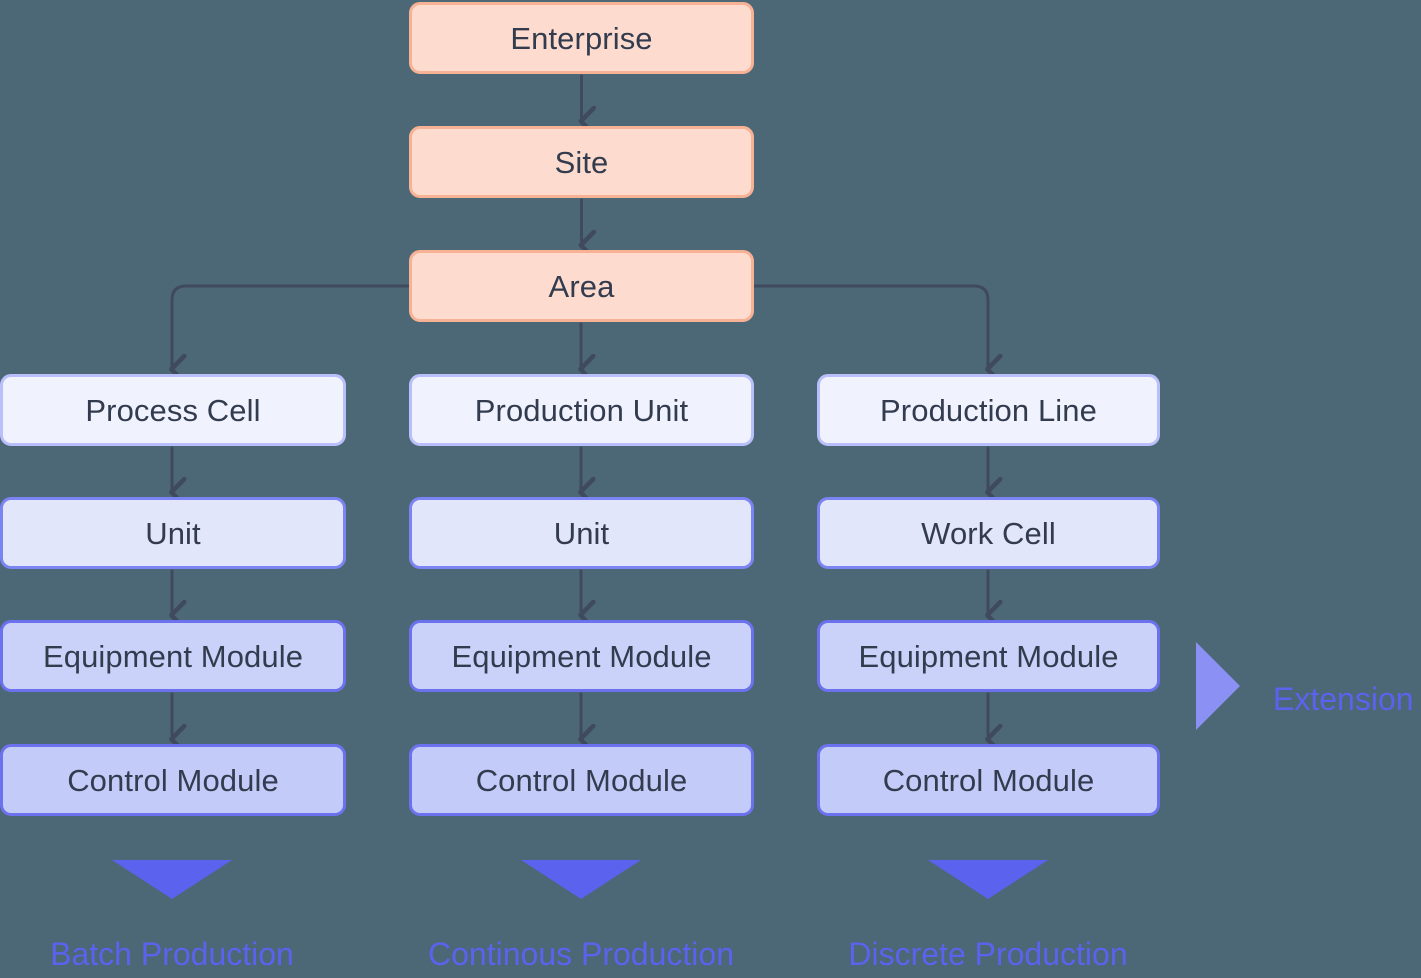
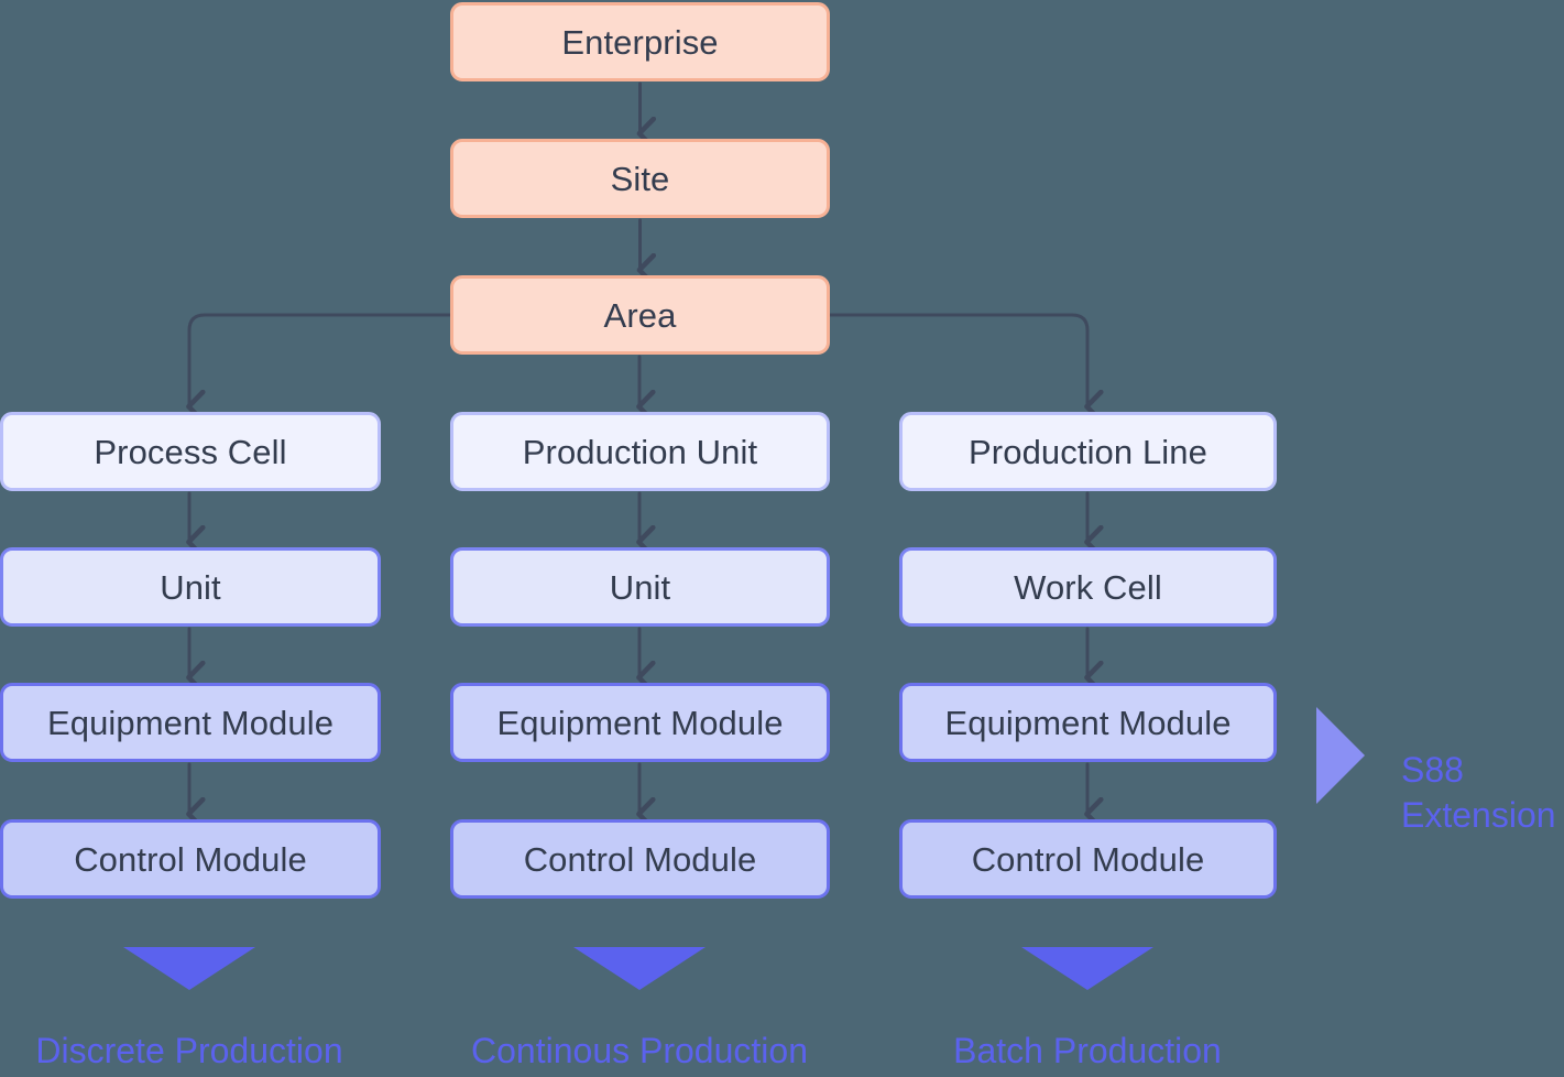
  Enterprise
  Site
  Area
  Process Cell
  Unit
  Equipment Module
  Control Module
  Production Unit
  Unit
  Equipment Module
  Control Module
  Production Line
  Work Cell
  Equipment Module
  Control Module
- Batch Production
+ Discrete Production
  Continous Production
- Discrete Production
+ Batch Production
+ S88
  Extension
